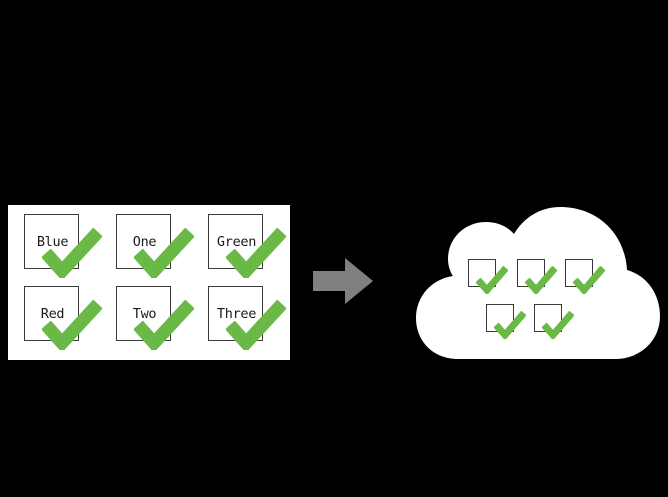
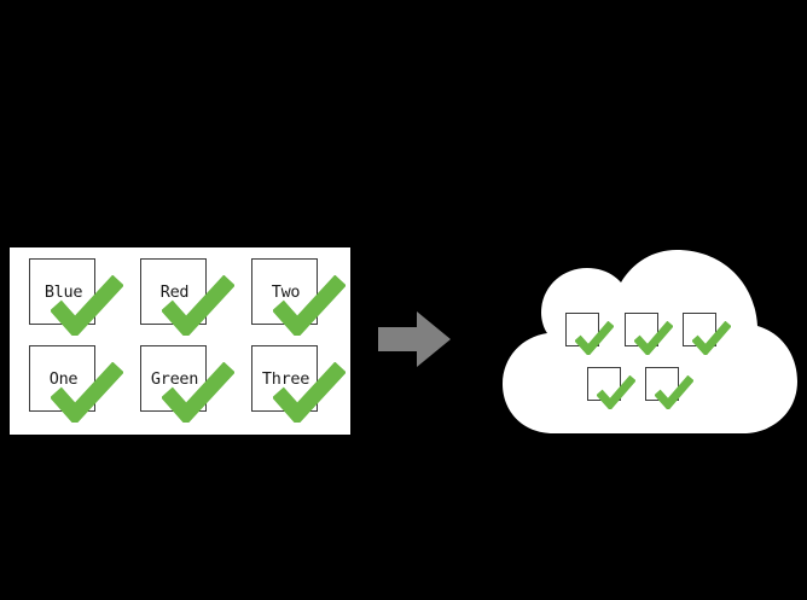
  Blue
- One
+ Red
- Green
+ Two
- Red
+ One
- Two
+ Green
  Three
